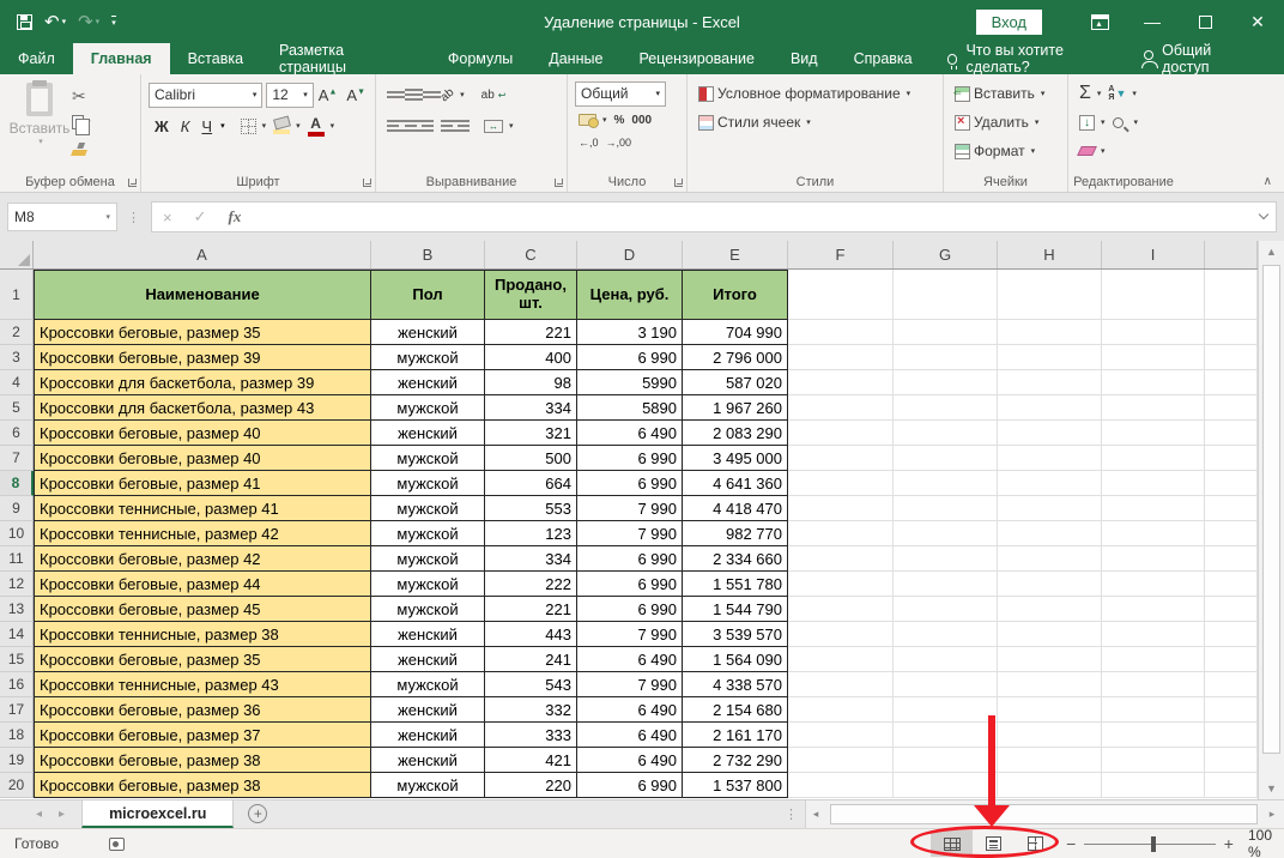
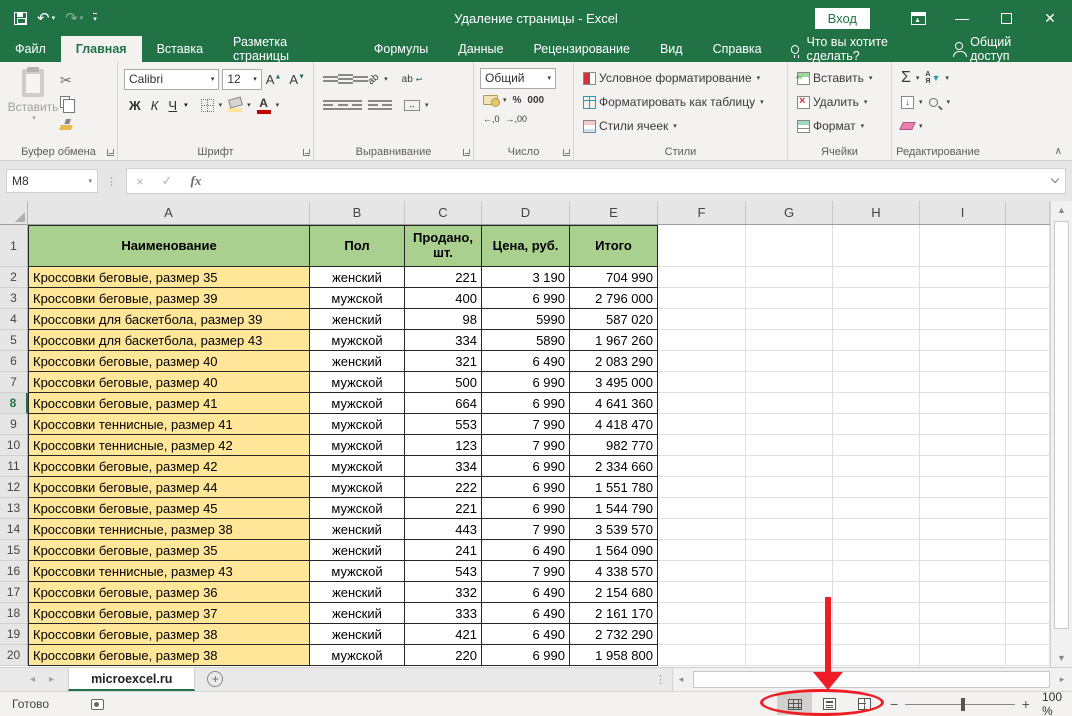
  ↶
  ↷
  Удаление страницы - Excel
  Вход
  —
  ✕
  Файл
  Главная
  Вставка
  Разметка страницы
  Формулы
  Данные
  Рецензирование
  Вид
  Справка
  Что вы хотите сделать?
  Общий доступ
  Вставить
  ✂
  Буфер обмена
  Calibri
  12
  Ж
  К
  Ч
  А
  Шрифт
  ab
  ↩
  ↔
  Выравнивание
  Общий
  %
  000
  ←,0
  →,00
  Число
  Условное форматирование
+ Форматировать как таблицу
  Стили ячеек
  Стили
  Вставить
  Удалить
  Формат
  Ячейки
  Σ
  ▼
  ↓
  Редактирование
  ∧
  M8
  ⋮
  ×
  ✓
  fx
  A
  B
  C
  D
  E
  F
  G
  H
  I
  1
  Наименование
  Пол
  Продано, шт.
  Цена, руб.
  Итого
  2
  Кроссовки беговые, размер 35
  женский
  221
  3 190
  704 990
  3
  Кроссовки беговые, размер 39
  мужской
  400
  6 990
  2 796 000
  4
  Кроссовки для баскетбола, размер 39
  женский
  98
  5990
  587 020
  5
  Кроссовки для баскетбола, размер 43
  мужской
  334
  5890
  1 967 260
  6
  Кроссовки беговые, размер 40
  женский
  321
  6 490
  2 083 290
  7
  Кроссовки беговые, размер 40
  мужской
  500
  6 990
  3 495 000
  8
  Кроссовки беговые, размер 41
  мужской
  664
  6 990
  4 641 360
  9
  Кроссовки теннисные, размер 41
  мужской
  553
  7 990
  4 418 470
  10
  Кроссовки теннисные, размер 42
  мужской
  123
  7 990
  982 770
  11
  Кроссовки беговые, размер 42
  мужской
  334
  6 990
  2 334 660
  12
  Кроссовки беговые, размер 44
  мужской
  222
  6 990
  1 551 780
  13
  Кроссовки беговые, размер 45
  мужской
  221
  6 990
  1 544 790
  14
  Кроссовки теннисные, размер 38
  женский
  443
  7 990
  3 539 570
  15
  Кроссовки беговые, размер 35
  женский
  241
  6 490
  1 564 090
  16
  Кроссовки теннисные, размер 43
  мужской
  543
  7 990
  4 338 570
  17
  Кроссовки беговые, размер 36
  женский
  332
  6 490
  2 154 680
  18
  Кроссовки беговые, размер 37
  женский
  333
  6 490
  2 161 170
  19
  Кроссовки беговые, размер 38
  женский
  421
  6 490
  2 732 290
  20
  Кроссовки беговые, размер 38
  мужской
  220
  6 990
- 1 537 800
+ 1 958 800
  ▲
  ▼
  ◂
  ▸
  microexcel.ru
  +
  ⋮
  ◂
  ▸
  Готово
  −
  +
  100 %
